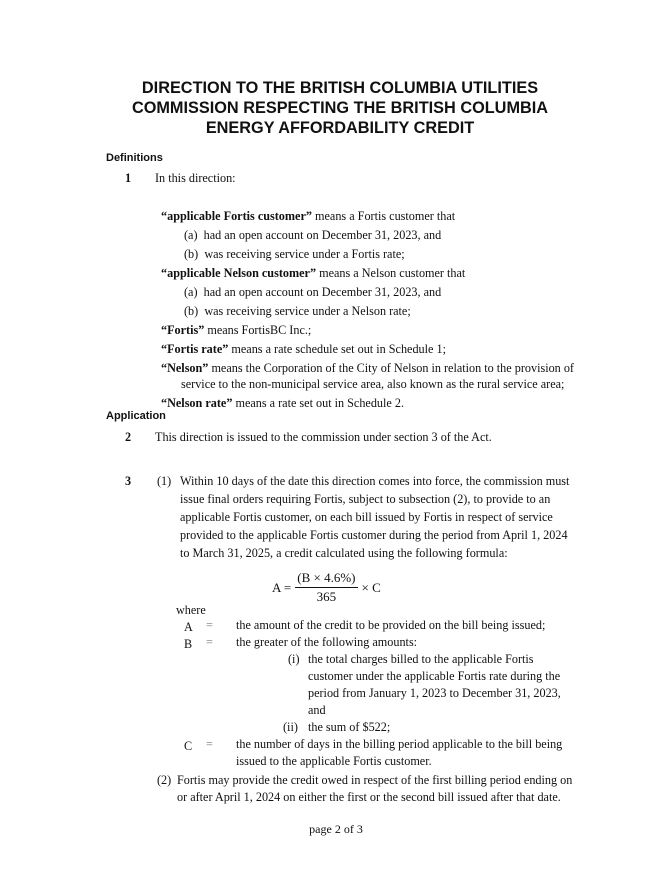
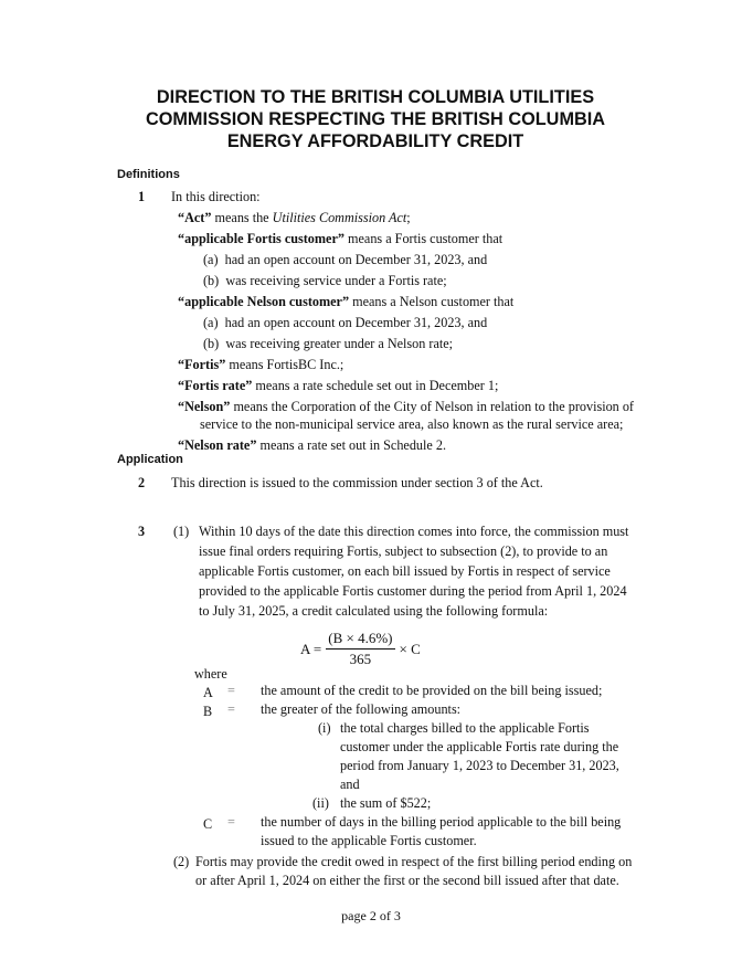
  DIRECTION TO THE BRITISH COLUMBIA UTILITIES
  COMMISSION RESPECTING THE BRITISH COLUMBIA
  ENERGY AFFORDABILITY CREDIT
  Definitions
  1
  In this direction:
+ “Act” means the Utilities Commission Act;
  “applicable Fortis customer” means a Fortis customer that
  (a) had an open account on December 31, 2023, and
  (b) was receiving service under a Fortis rate;
  “applicable Nelson customer” means a Nelson customer that
  (a) had an open account on December 31, 2023, and
- (b) was receiving service under a Nelson rate;
+ (b) was receiving greater under a Nelson rate;
  “Fortis” means FortisBC Inc.;
- “Fortis rate” means a rate schedule set out in Schedule 1;
+ “Fortis rate” means a rate schedule set out in December 1;
  “Nelson” means the Corporation of the City of Nelson in relation to the provision of
  service to the non-municipal service area, also known as the rural service area;
  “Nelson rate” means a rate set out in Schedule 2.
  Application
  2
  This direction is issued to the commission under section 3 of the Act.
  3
  (1)
  Within 10 days of the date this direction comes into force, the commission must
  issue final orders requiring Fortis, subject to subsection (2), to provide to an
  applicable Fortis customer, on each bill issued by Fortis in respect of service
  provided to the applicable Fortis customer during the period from April 1, 2024
- to March 31, 2025, a credit calculated using the following formula:
+ to July 31, 2025, a credit calculated using the following formula:
  A =
  (B × 4.6%)
  365
  × C
  where
  A
  =
  the amount of the credit to be provided on the bill being issued;
  B
  =
  the greater of the following amounts:
  (i)
  the total charges billed to the applicable Fortis
  customer under the applicable Fortis rate during the
  period from January 1, 2023 to December 31, 2023,
  and
  (ii)
  the sum of $522;
  C
  =
  the number of days in the billing period applicable to the bill being
  issued to the applicable Fortis customer.
  (2)
  Fortis may provide the credit owed in respect of the first billing period ending on
  or after April 1, 2024 on either the first or the second bill issued after that date.
  page 2 of 3
